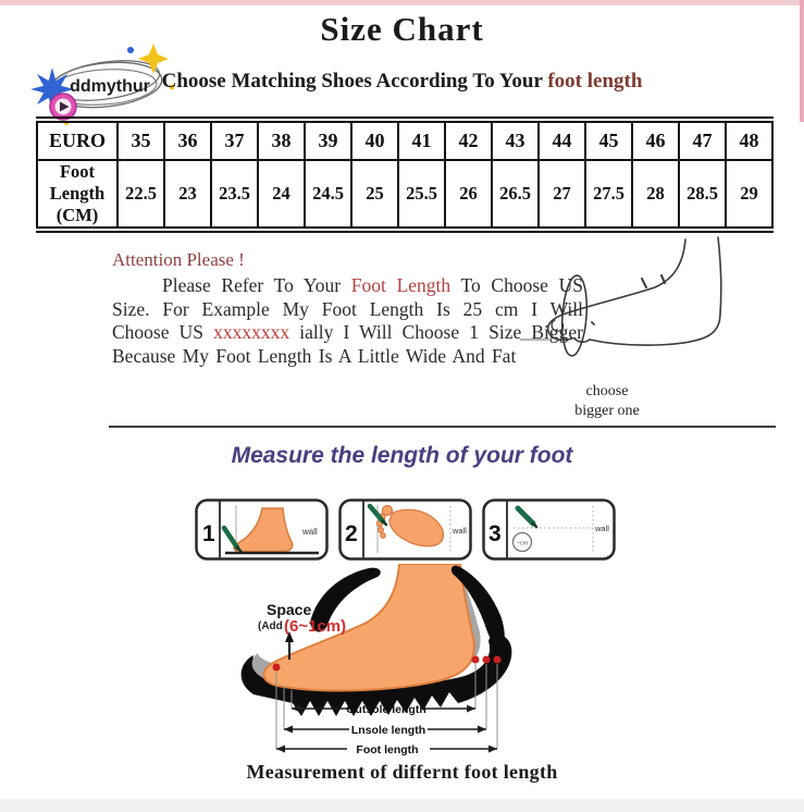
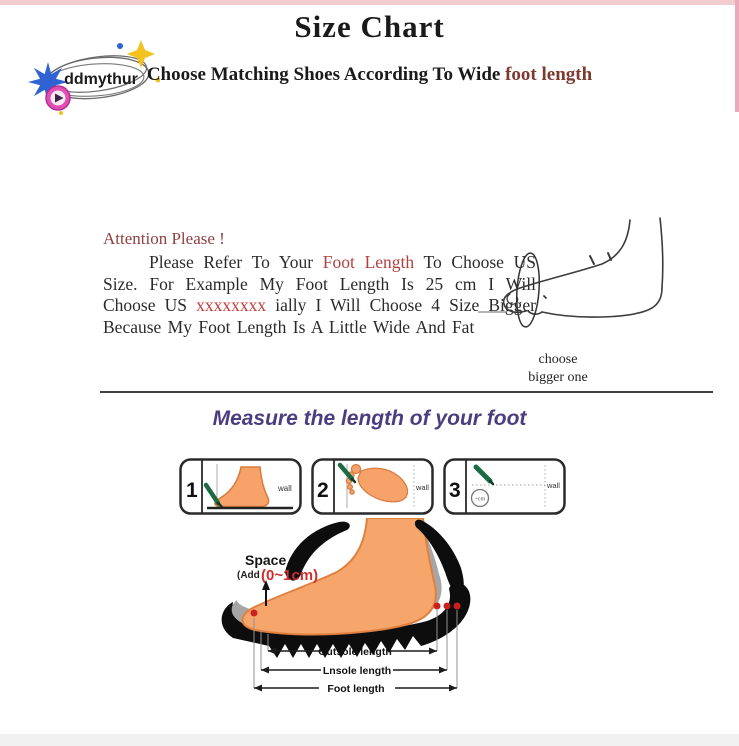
  ddmythur
  Size Chart
- Choose Matching Shoes According To Your foot length
+ Choose Matching Shoes According To Wide foot length
- EURO	35	36	37	38	39	40	41	42	43	44	45	46	47	48
- Foot Length (CM)	22.5	23	23.5	24	24.5	25	25.5	26	26.5	27	27.5	28	28.5	29
  Attention Please !
- Please Refer To Your Foot Length To Choose US Size. For Example My Foot Length Is 25 cm I Wil Choose US xxxxxxxx ially I Will Choose 1 Size Bigger Because My Foot Length Is A Little Wide And Fat
+ Please Refer To Your Foot Length To Choose US Size. For Example My Foot Length Is 25 cm I Wil Choose US xxxxxxxx ially I Will Choose 4 Size Bigger Because My Foot Length Is A Little Wide And Fat
  choose
  bigger one
  Measure the length of your foot
  1
  wall
  2
  wall
  3
  wall
  Space
  (Add
- (6~1cm)
+ (0~1cm)
  Outsole length
  Lnsole length
  Foot length
- Measurement of differnt foot length
